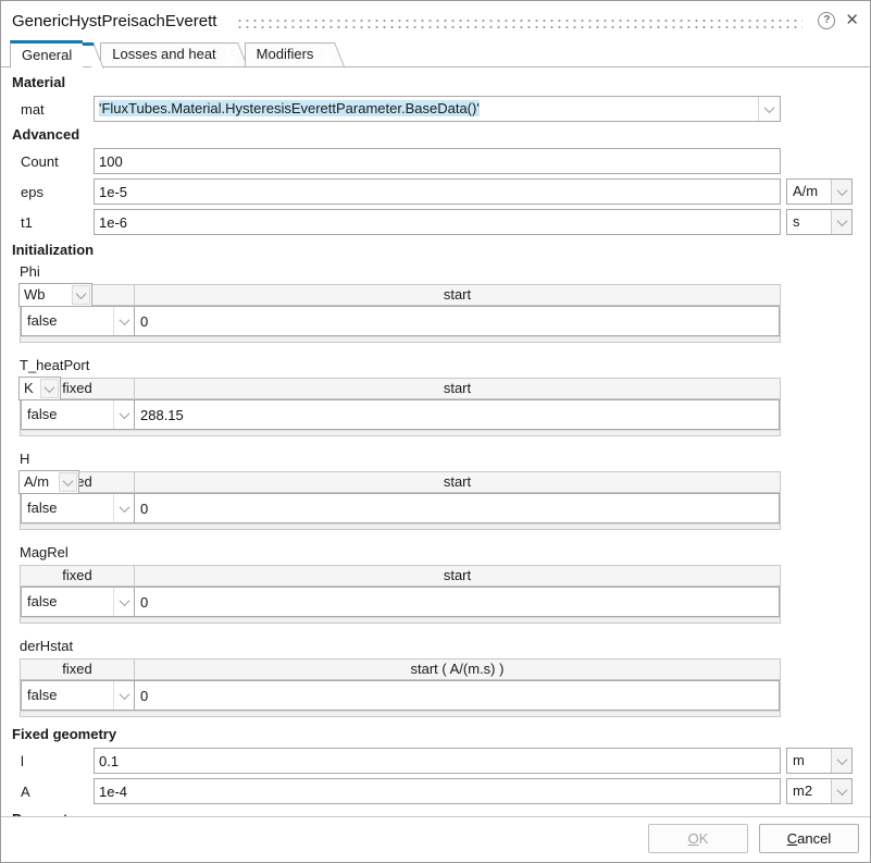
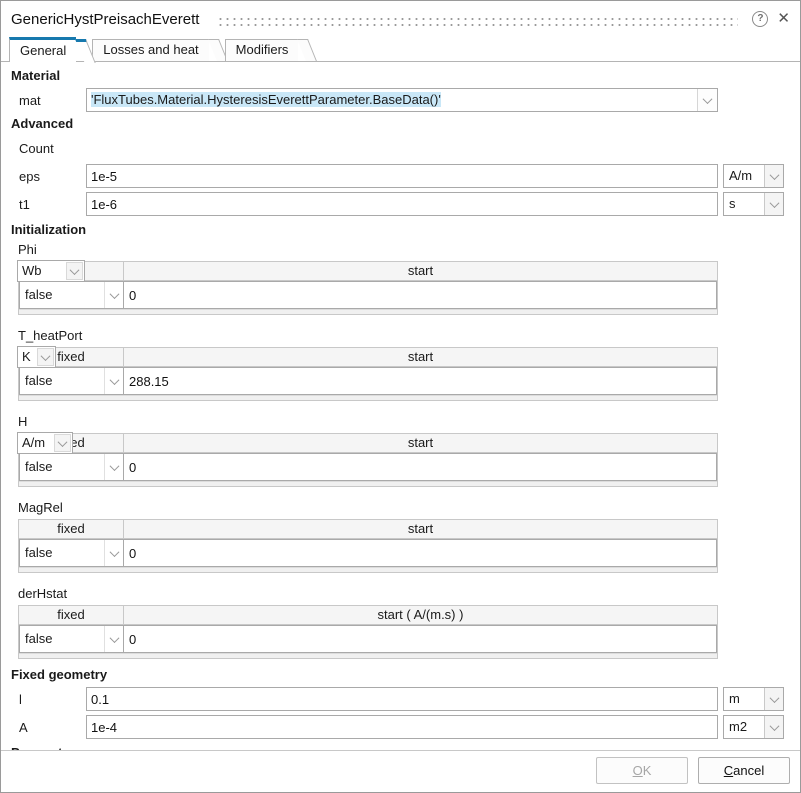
  GenericHystPreisachEverett
  ?
  ✕
  General
  Losses and heat
  Modifiers
  Material
  mat
  'FluxTubes.Material.HysteresisEverettParameter.BaseData()'
  Advanced
  Count
- 100
  eps
  1e-5
  A/m
  t1
  1e-6
  s
  Initialization
  Phi
  start
  Wb
  false
  0
  T_heatPort
  fixed
  start
  K
  false
  288.15
  H
  start
  A/m
  false
  0
  MagRel
  fixed
  start
  false
  0
  derHstat
  fixed
  start ( A/(m.s) )
  false
  0
  Fixed geometry
  l
  0.1
  m
  A
  1e-4
  m2
  OK
  Cancel
